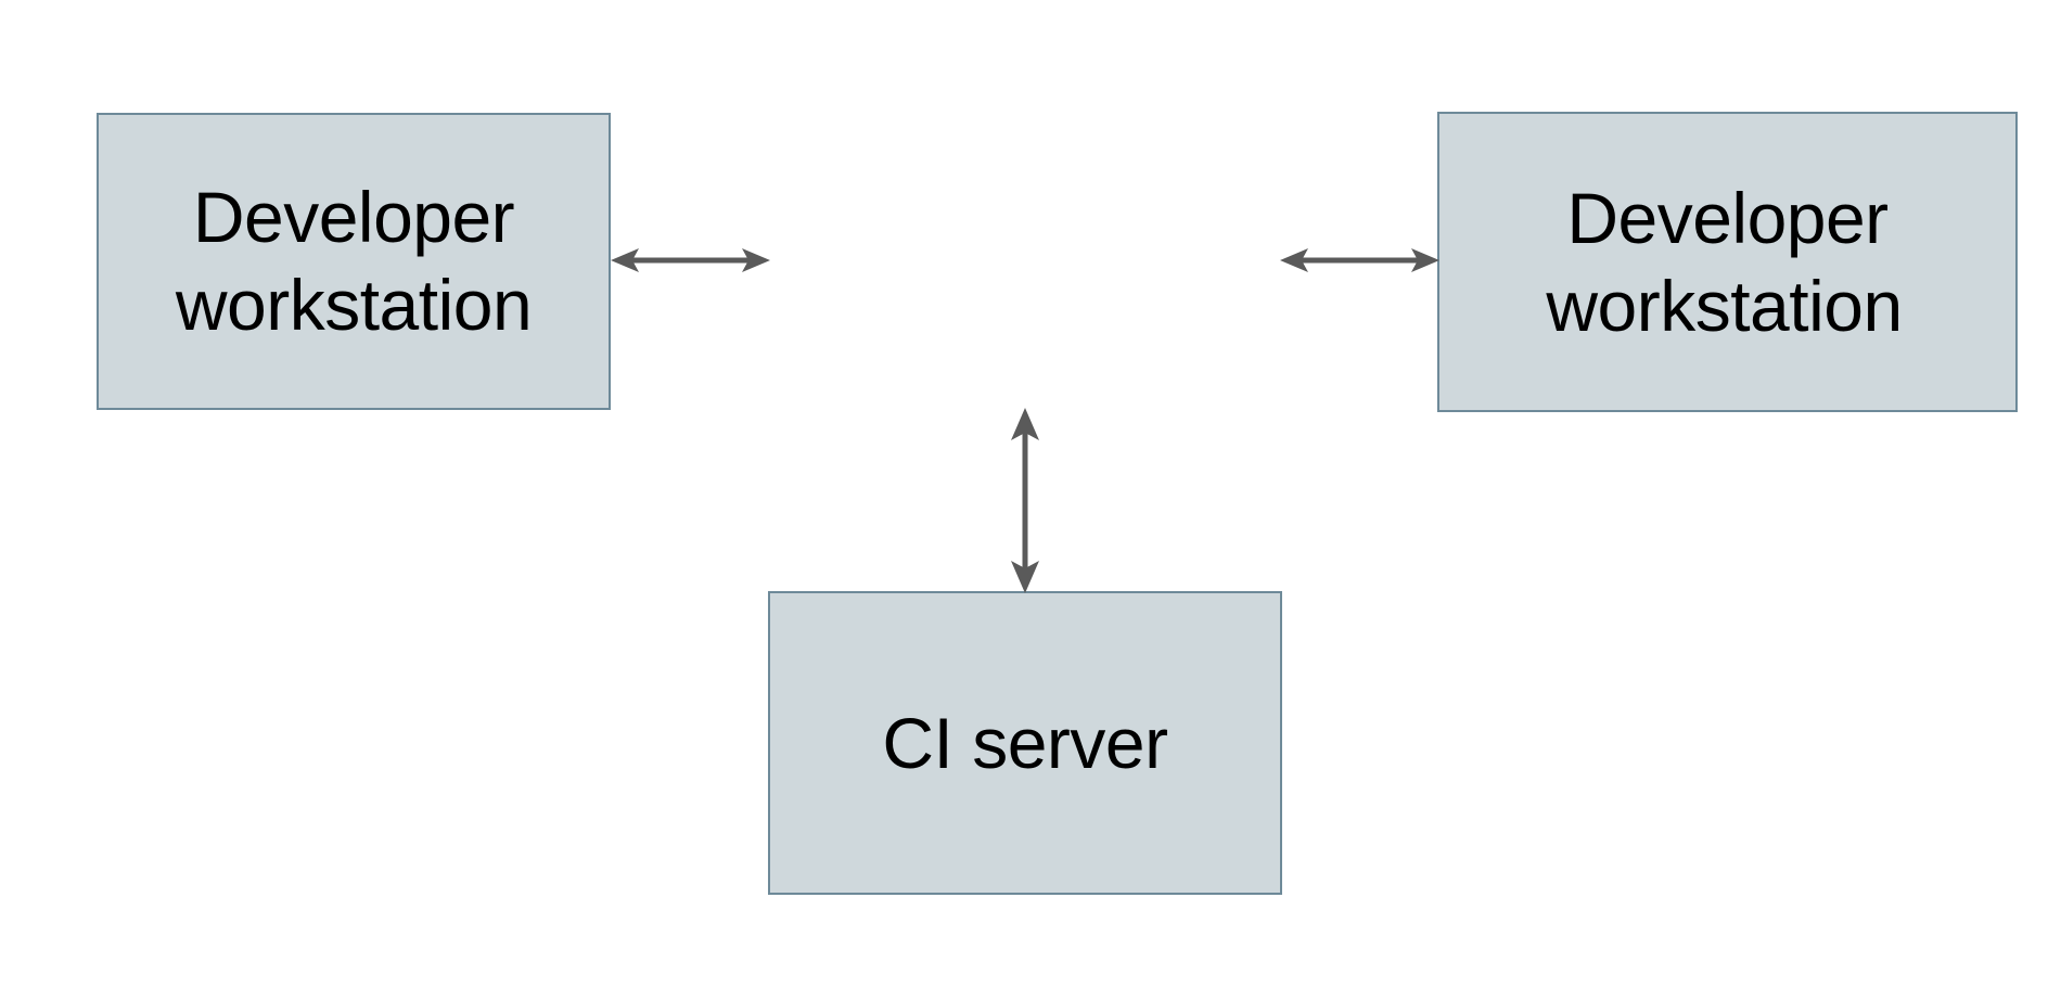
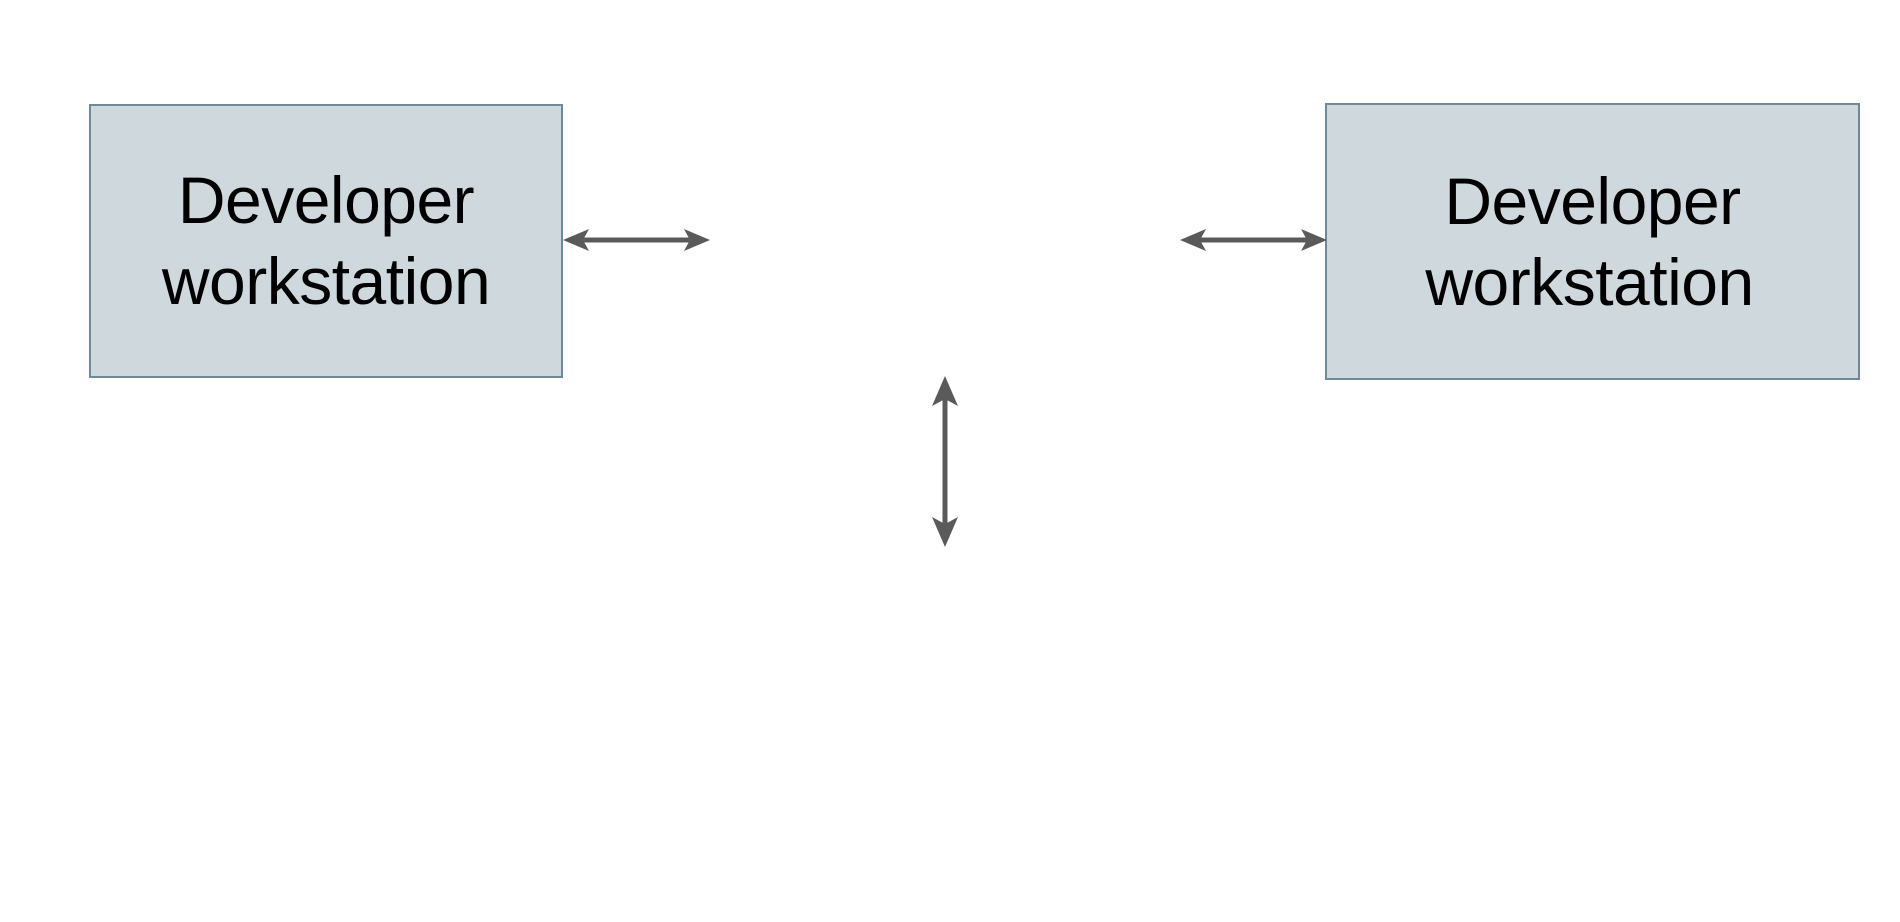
  Developer
  workstation
  Developer
  workstation
- CI server
